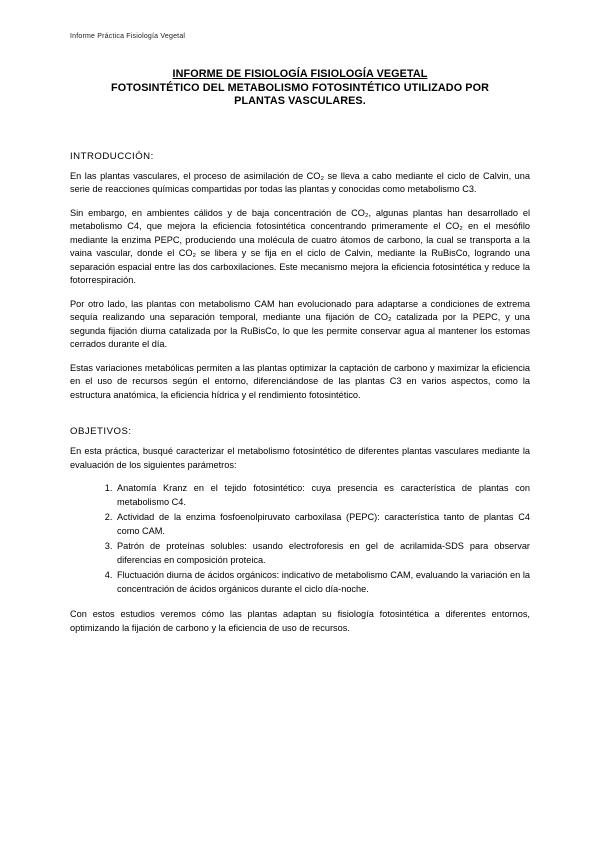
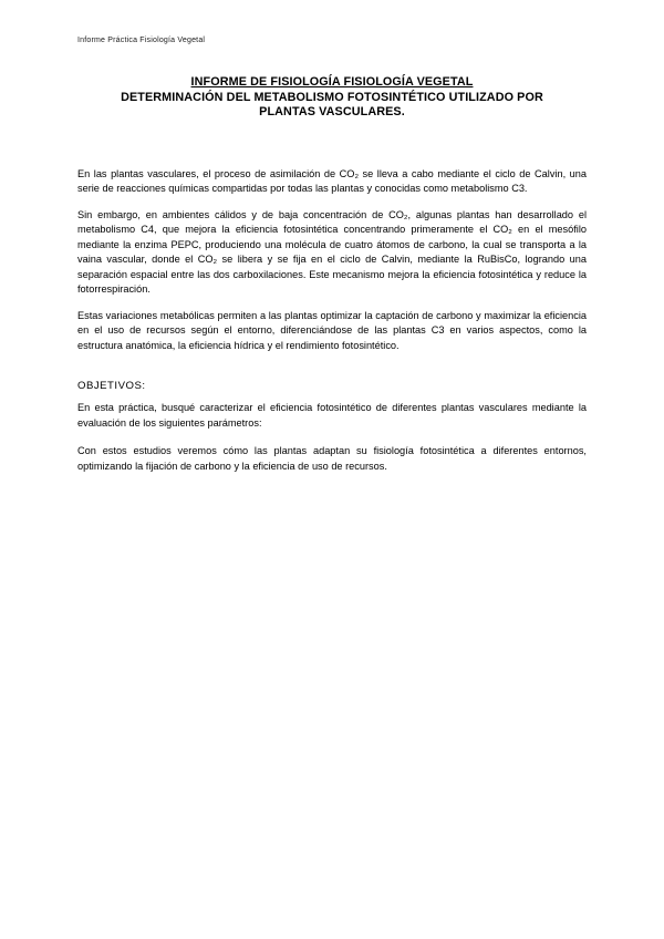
  INFORME DE FISIOLOGÍA FISIOLOGÍA VEGETAL
- FOTOSINTÉTICO DEL METABOLISMO FOTOSINTÉTICO UTILIZADO POR
+ DETERMINACIÓN DEL METABOLISMO FOTOSINTÉTICO UTILIZADO POR
  PLANTAS VASCULARES.
- INTRODUCCIÓN:
  En las plantas vasculares, el proceso de asimilación de CO₂ se lleva a cabo mediante el ciclo de Calvin, una serie de reacciones químicas compartidas por todas las plantas y conocidas como metabolismo C3.
  Sin embargo, en ambientes cálidos y de baja concentración de CO₂, algunas plantas han desarrollado el metabolismo C4, que mejora la eficiencia fotosintética concentrando primeramente el CO₂ en el mesófilo mediante la enzima PEPC, produciendo una molécula de cuatro átomos de carbono, la cual se transporta a la vaina vascular, donde el CO₂ se libera y se fija en el ciclo de Calvin, mediante la RuBisCo, logrando una separación espacial entre las dos carboxilaciones. Este mecanismo mejora la eficiencia fotosintética y reduce la fotorrespiración.
- Por otro lado, las plantas con metabolismo CAM han evolucionado para adaptarse a condiciones de extrema sequía realizando una separación temporal, mediante una fijación de CO₂ catalizada por la PEPC, y una segunda fijación diurna catalizada por la RuBisCo, lo que les permite conservar agua al mantener los estomas cerrados durante el día.
  Estas variaciones metabólicas permiten a las plantas optimizar la captación de carbono y maximizar la eficiencia en el uso de recursos según el entorno, diferenciándose de las plantas C3 en varios aspectos, como la estructura anatómica, la eficiencia hídrica y el rendimiento fotosintético.
  OBJETIVOS:
- En esta práctica, busqué caracterizar el metabolismo fotosintético de diferentes plantas vasculares mediante la evaluación de los siguientes parámetros:
+ En esta práctica, busqué caracterizar el eficiencia fotosintético de diferentes plantas vasculares mediante la evaluación de los siguientes parámetros:
- Anatomía Kranz en el tejido fotosintético: cuya presencia es característica de plantas con metabolismo C4.
- Actividad de la enzima fosfoenolpiruvato carboxilasa (PEPC): característica tanto de plantas C4 como CAM.
- Patrón de proteínas solubles: usando electroforesis en gel de acrilamida-SDS para observar diferencias en composición proteica.
- Fluctuación diurna de ácidos orgánicos: indicativo de metabolismo CAM, evaluando la variación en la concentración de ácidos orgánicos durante el ciclo día-noche.
  Con estos estudios veremos cómo las plantas adaptan su fisiología fotosintética a diferentes entornos, optimizando la fijación de carbono y la eficiencia de uso de recursos.
